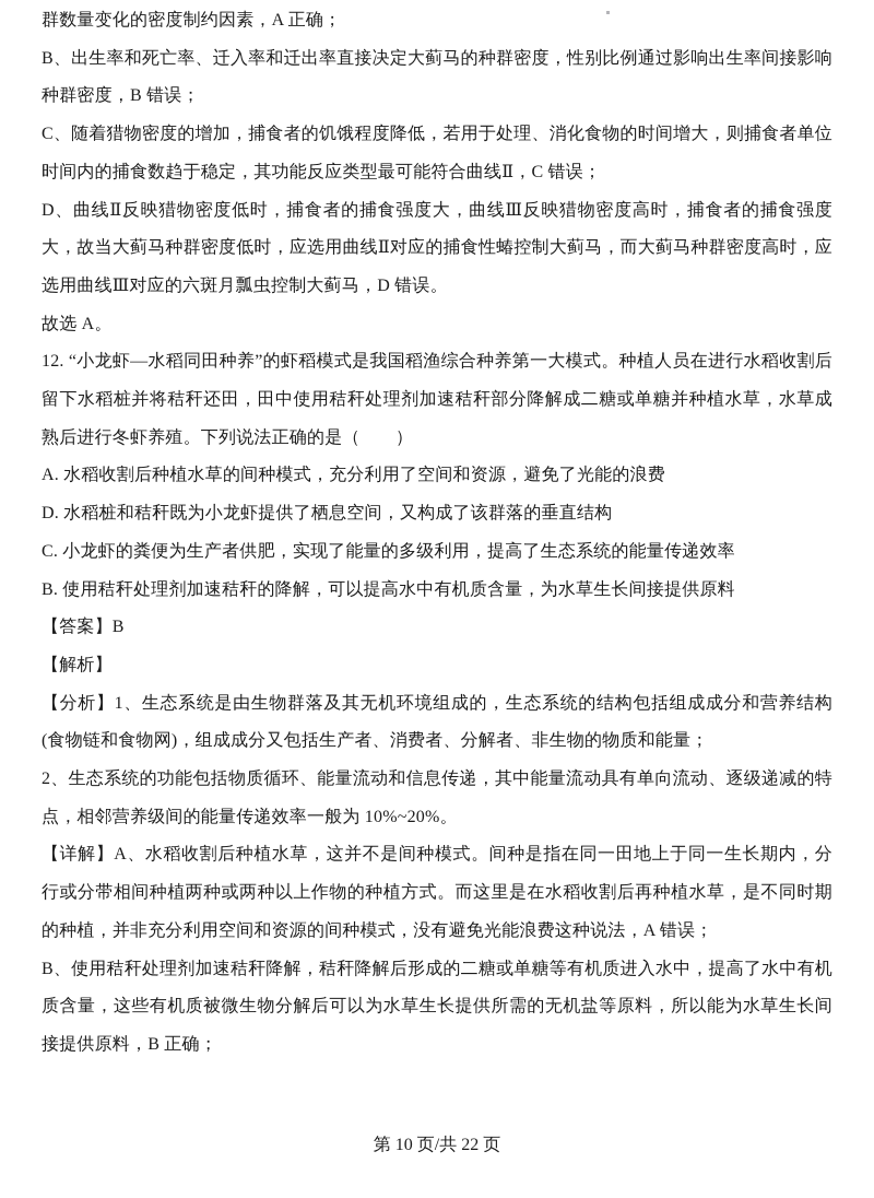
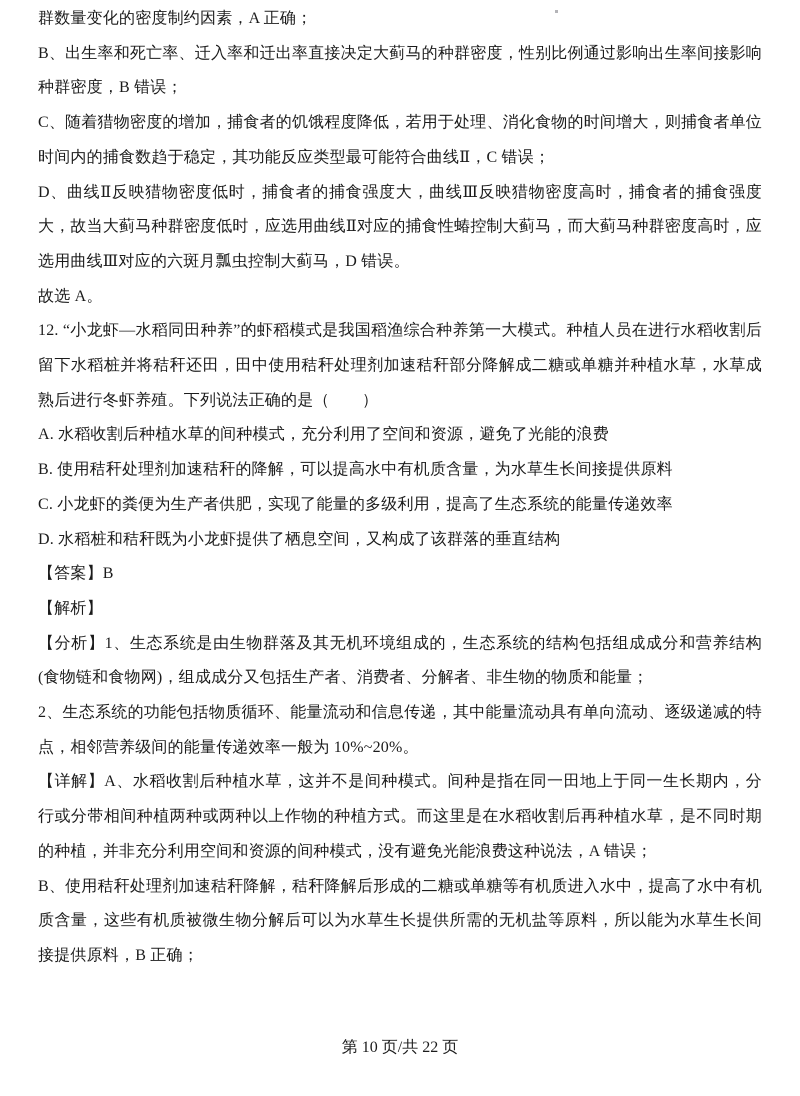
  群数量变化的密度制约因素，A 正确；
  B、出生率和死亡率、迁入率和迁出率直接决定大蓟马的种群密度，性别比例通过影响出生率间接影响种群密度，B 错误；
  C、随着猎物密度的增加，捕食者的饥饿程度降低，若用于处理、消化食物的时间增大，则捕食者单位时间内的捕食数趋于稳定，其功能反应类型最可能符合曲线Ⅱ，C 错误；
  D、曲线Ⅱ反映猎物密度低时，捕食者的捕食强度大，曲线Ⅲ反映猎物密度高时，捕食者的捕食强度大，故当大蓟马种群密度低时，应选用曲线Ⅱ对应的捕食性蝽控制大蓟马，而大蓟马种群密度高时，应选用曲线Ⅲ对应的六斑月瓢虫控制大蓟马，D 错误。
  故选 A。
  12. “小龙虾—水稻同田种养”的虾稻模式是我国稻渔综合种养第一大模式。种植人员在进行水稻收割后留下水稻桩并将秸秆还田，田中使用秸秆处理剂加速秸秆部分降解成二糖或单糖并种植水草，水草成熟后进行冬虾养殖。下列说法正确的是（ ）
  A. 水稻收割后种植水草的间种模式，充分利用了空间和资源，避免了光能的浪费
- D. 水稻桩和秸秆既为小龙虾提供了栖息空间，又构成了该群落的垂直结构
+ B. 使用秸秆处理剂加速秸秆的降解，可以提高水中有机质含量，为水草生长间接提供原料
  C. 小龙虾的粪便为生产者供肥，实现了能量的多级利用，提高了生态系统的能量传递效率
- B. 使用秸秆处理剂加速秸秆的降解，可以提高水中有机质含量，为水草生长间接提供原料
+ D. 水稻桩和秸秆既为小龙虾提供了栖息空间，又构成了该群落的垂直结构
  【答案】B
  【解析】
  【分析】1、生态系统是由生物群落及其无机环境组成的，生态系统的结构包括组成成分和营养结构(食物链和食物网)，组成成分又包括生产者、消费者、分解者、非生物的物质和能量；
  2、生态系统的功能包括物质循环、能量流动和信息传递，其中能量流动具有单向流动、逐级递减的特点，相邻营养级间的能量传递效率一般为 10%~20%。
  【详解】A、水稻收割后种植水草，这并不是间种模式。间种是指在同一田地上于同一生长期内，分行或分带相间种植两种或两种以上作物的种植方式。而这里是在水稻收割后再种植水草，是不同时期的种植，并非充分利用空间和资源的间种模式，没有避免光能浪费这种说法，A 错误；
  B、使用秸秆处理剂加速秸秆降解，秸秆降解后形成的二糖或单糖等有机质进入水中，提高了水中有机质含量，这些有机质被微生物分解后可以为水草生长提供所需的无机盐等原料，所以能为水草生长间接提供原料，B 正确；
  第 10 页/共 22 页
